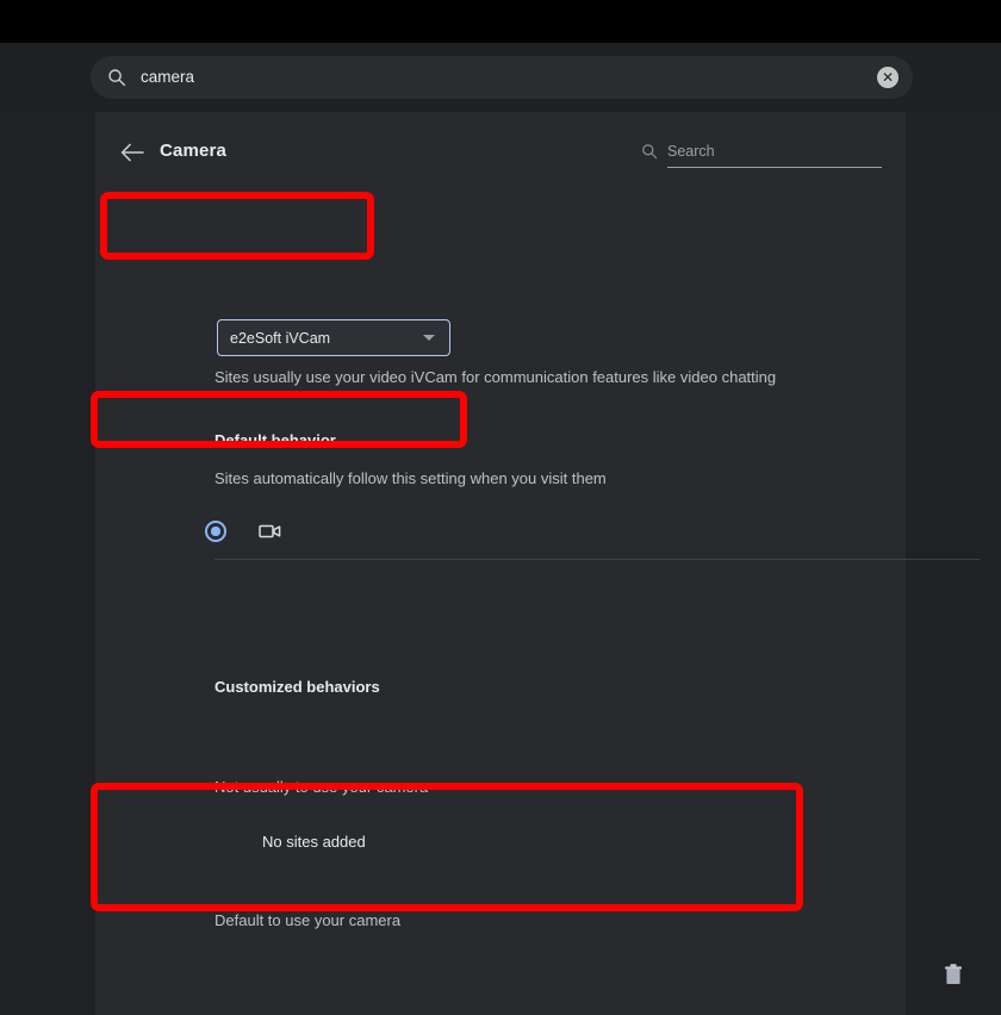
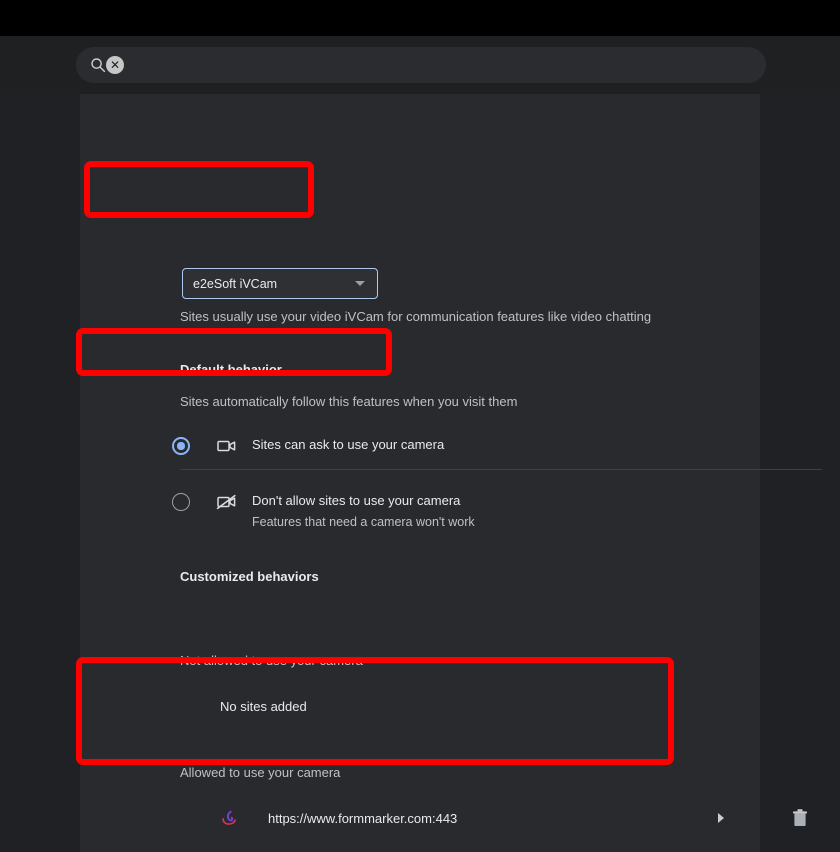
- camera
  ✕
- Camera
- Search
  e2eSoft iVCam
  Sites usually use your video iVCam for communication features like video chatting
  Default behavior
- Sites automatically follow this setting when you visit them
+ Sites automatically follow this features when you visit them
+ Sites can ask to use your camera
+ Don't allow sites to use your camera
+ Features that need a camera won't work
  Customized behaviors
- Not usually to use your camera
+ Not allowed to use your camera
  No sites added
- Default to use your camera
+ Allowed to use your camera
+ https://www.formmarker.com:443
